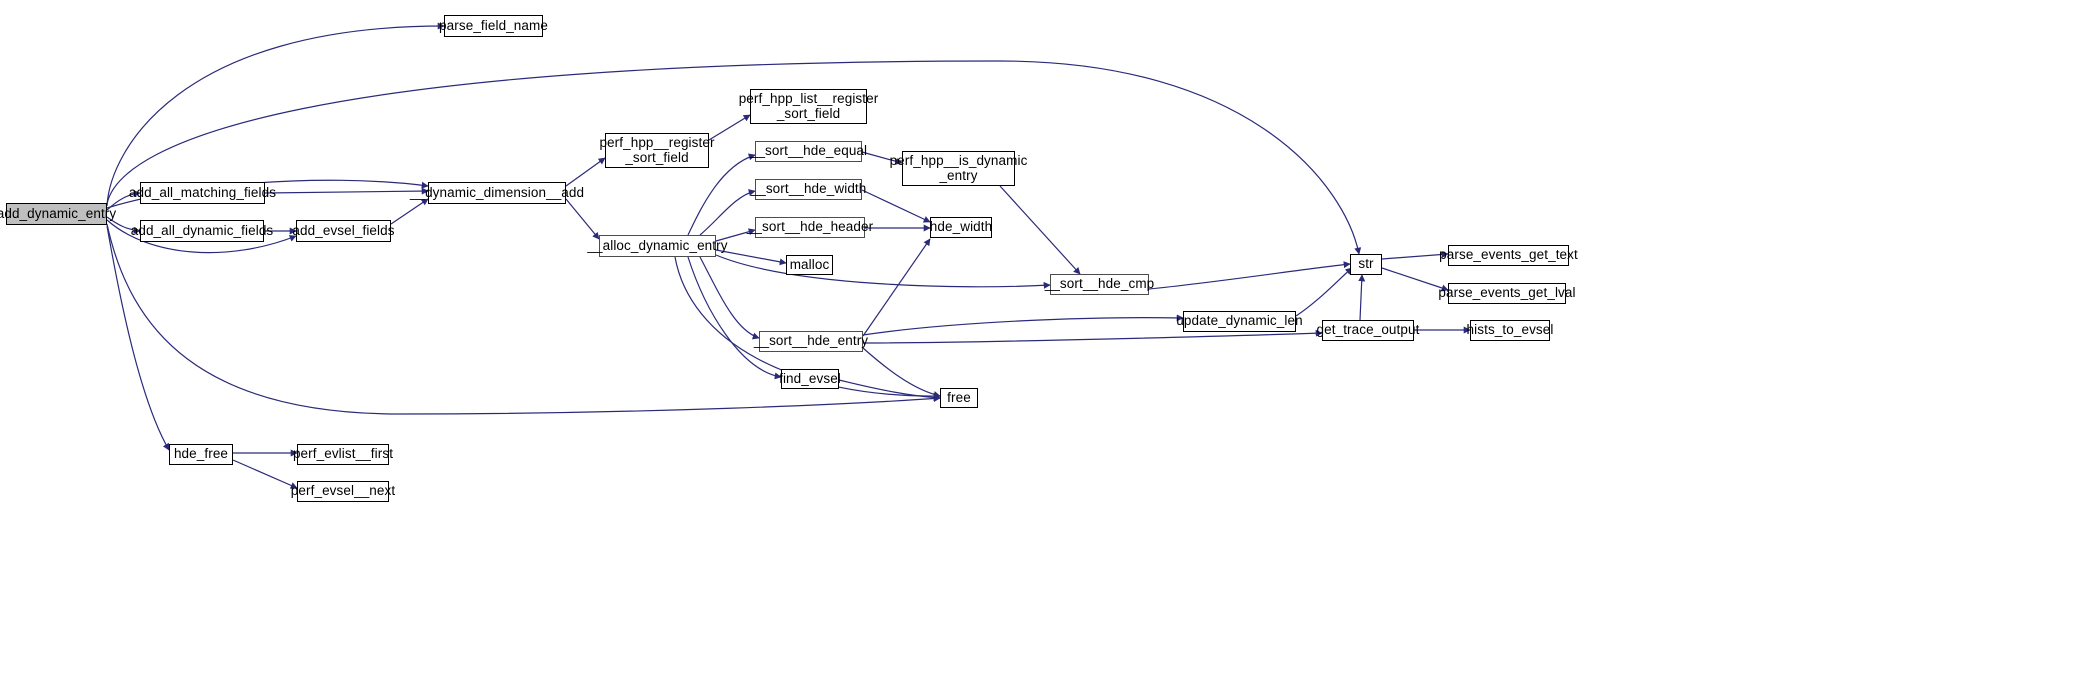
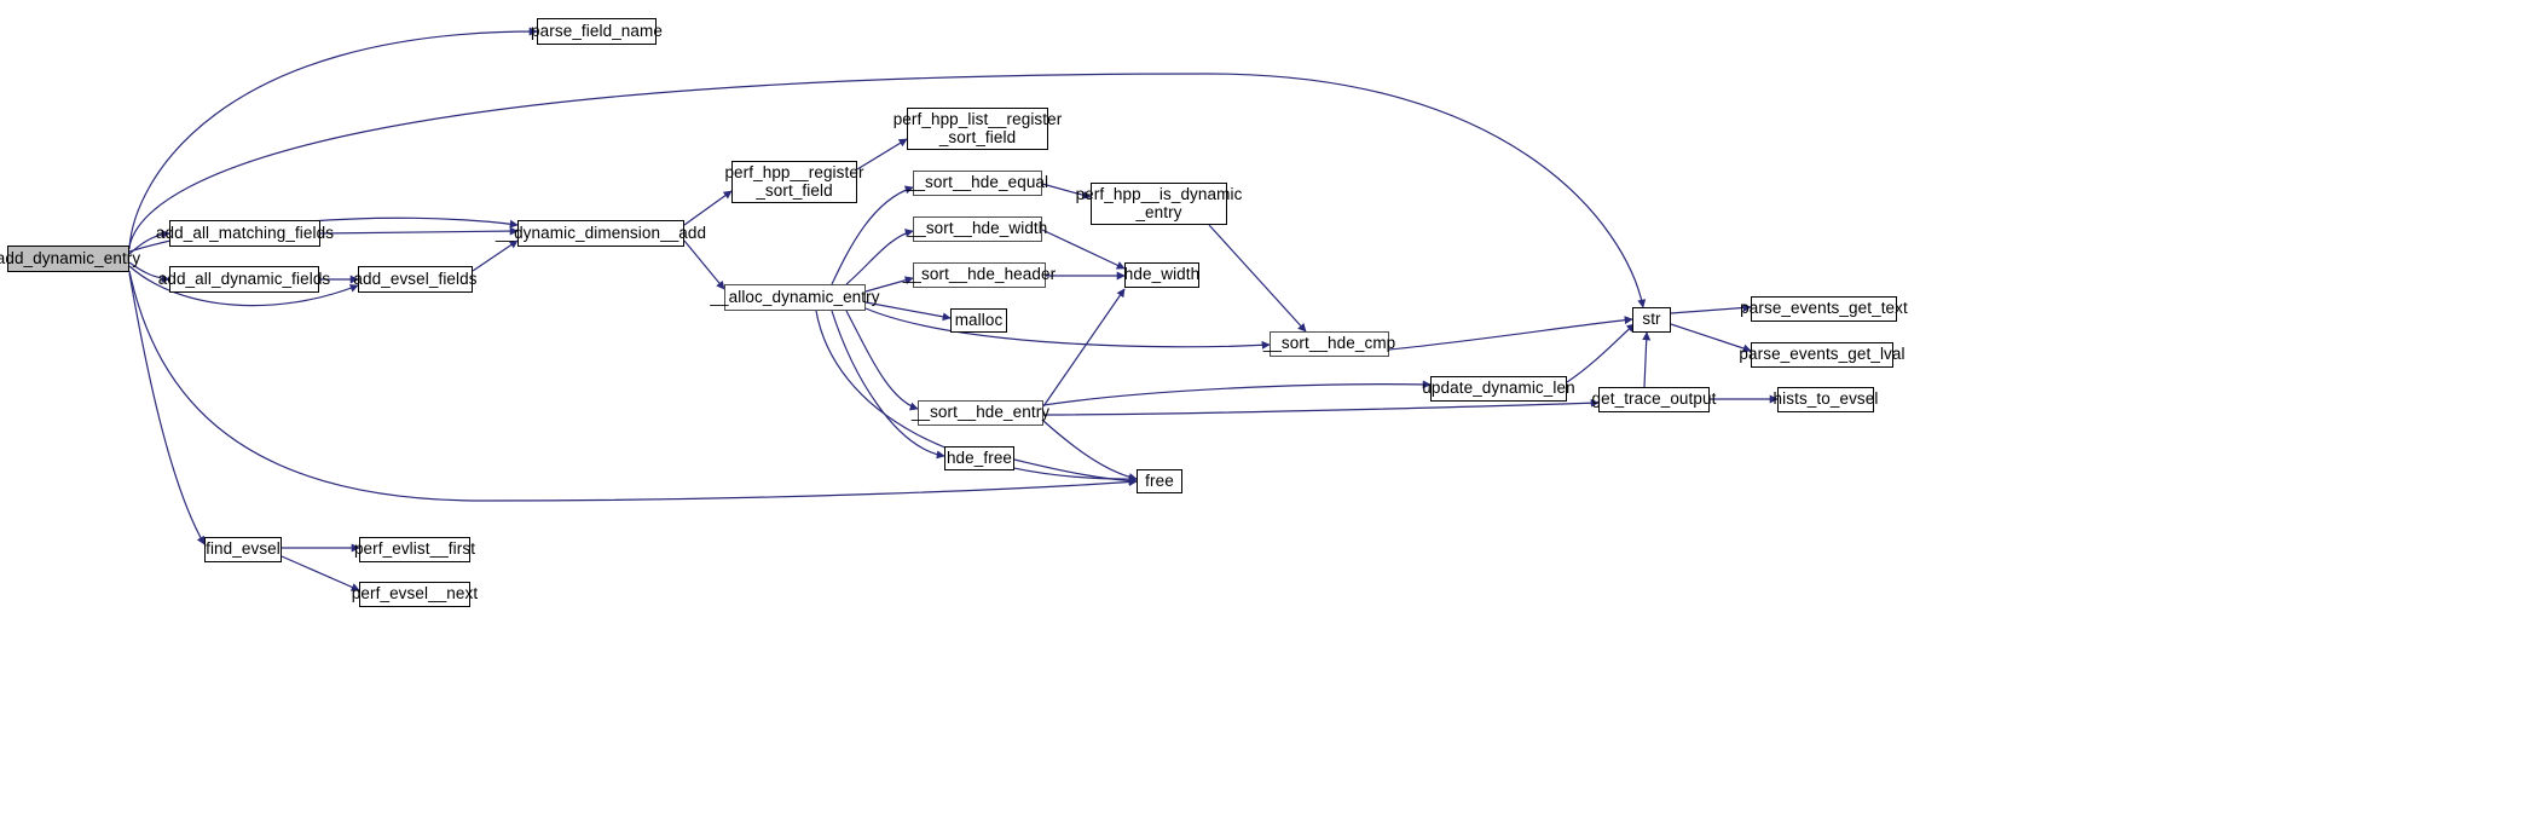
  add_dynamic_entry
  parse_field_name
  add_all_matching_fields
  add_all_dynamic_fields
  add_evsel_fields
  __dynamic_dimension__add
  perf_hpp__register
  _sort_field
  perf_hpp_list__register
  _sort_field
  __alloc_dynamic_entry
  __sort__hde_equal
  __sort__hde_width
  __sort__hde_header
  malloc
  __sort__hde_entry
- find_evsel
+ hde_free
  perf_hpp__is_dynamic
  _entry
  hde_width
  __sort__hde_cmp
  free
  update_dynamic_len
  get_trace_output
  str
  parse_events_get_text
  parse_events_get_lval
  hists_to_evsel
- hde_free
+ find_evsel
  perf_evlist__first
  perf_evsel__next
